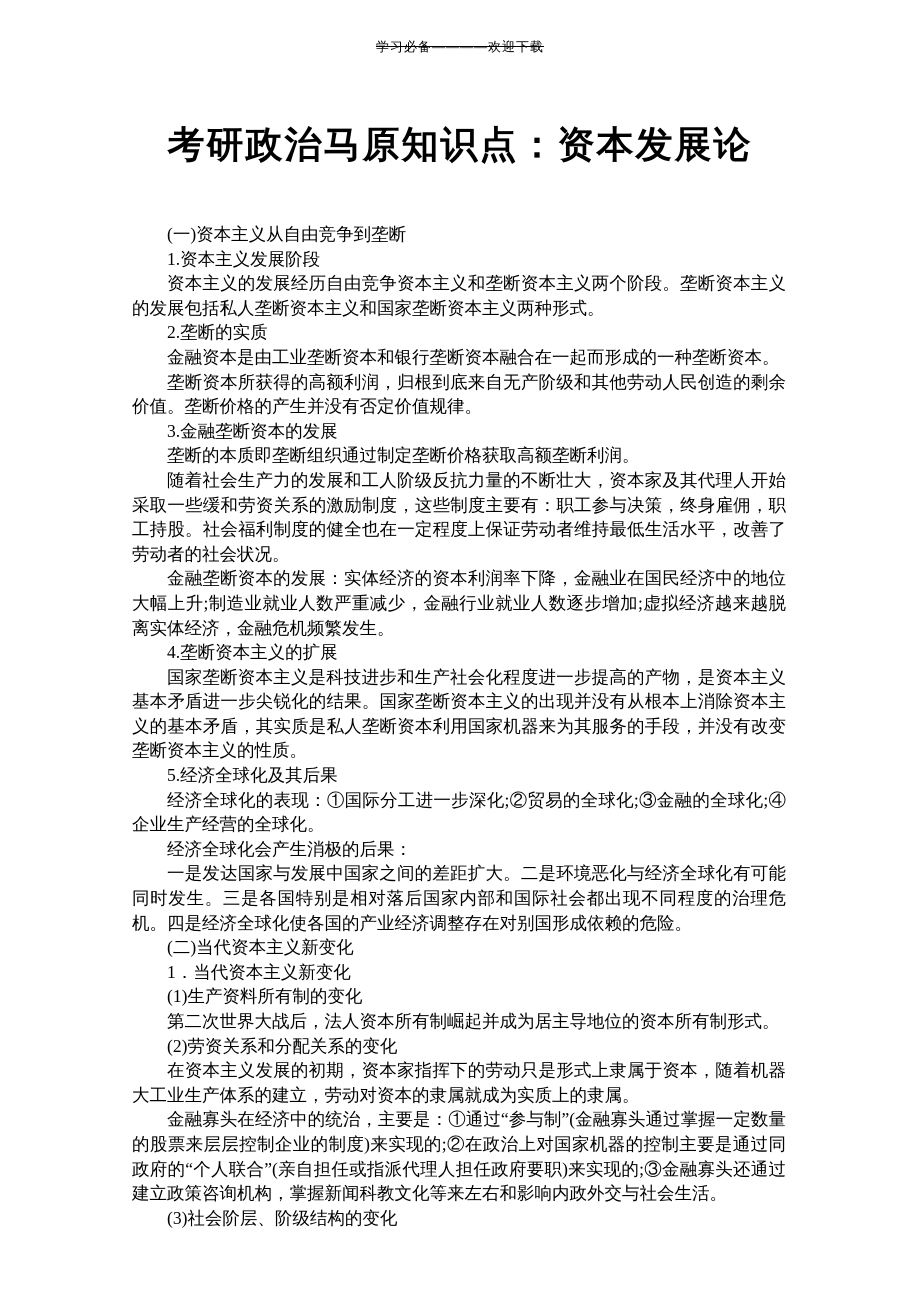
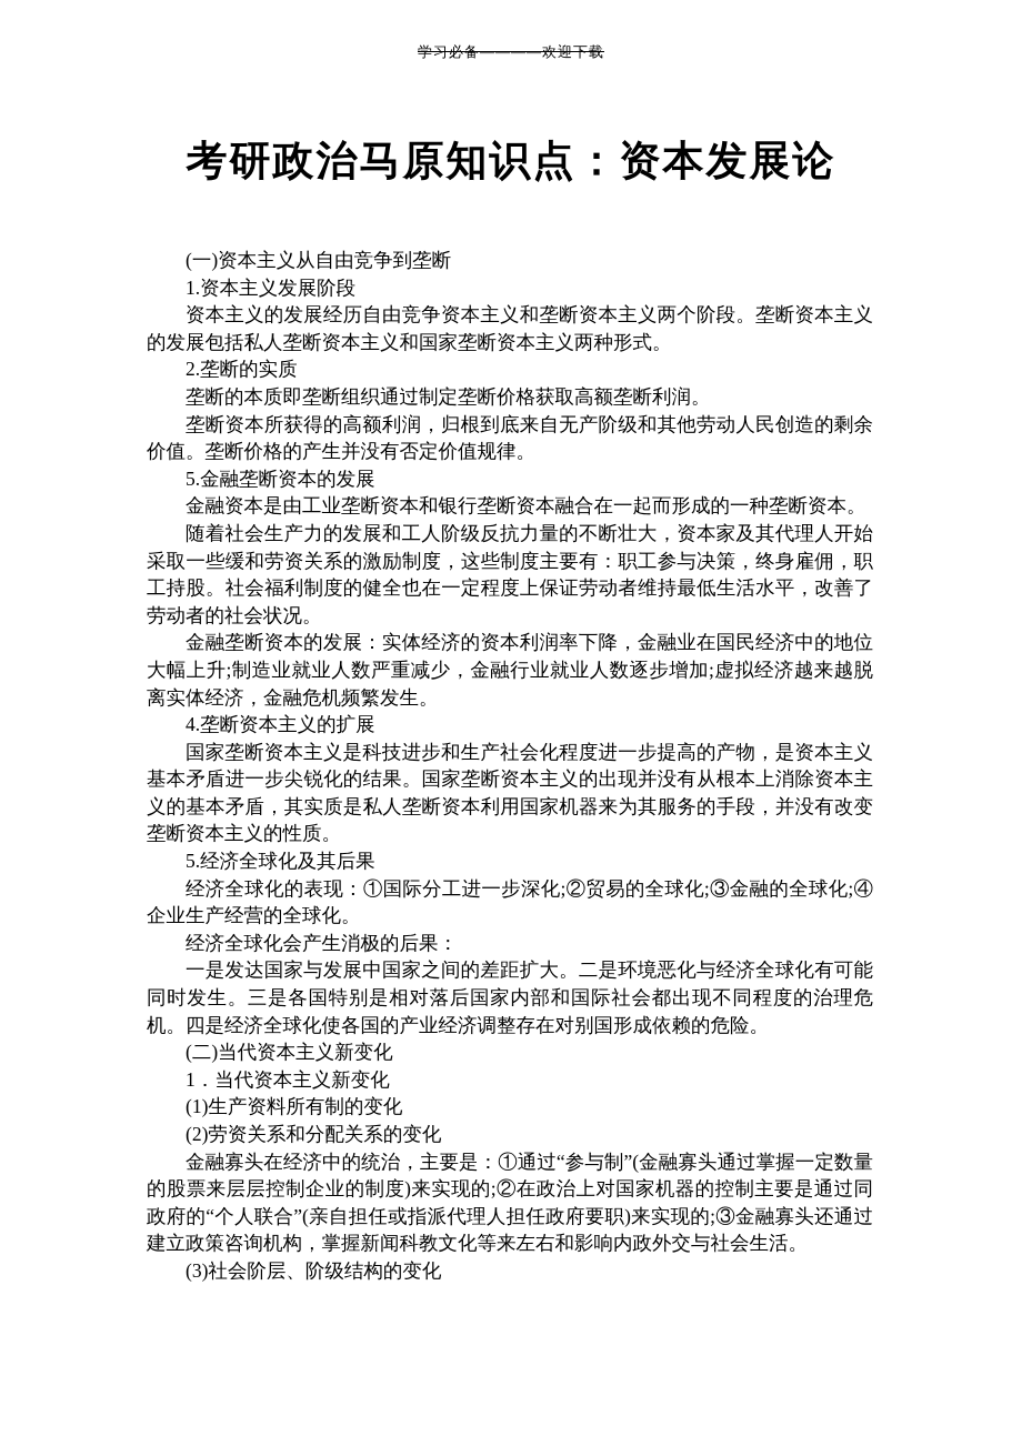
  学习必备————欢迎下载
  考研政治马原知识点：资本发展论
  (一)资本主义从自由竞争到垄断
  1.资本主义发展阶段
  资本主义的发展经历自由竞争资本主义和垄断资本主义两个阶段。垄断资本主义的发展包括私人垄断资本主义和国家垄断资本主义两种形式。
  2.垄断的实质
- 金融资本是由工业垄断资本和银行垄断资本融合在一起而形成的一种垄断资本。
+ 垄断的本质即垄断组织通过制定垄断价格获取高额垄断利润。
  垄断资本所获得的高额利润，归根到底来自无产阶级和其他劳动人民创造的剩余价值。垄断价格的产生并没有否定价值规律。
- 3.金融垄断资本的发展
+ 5.金融垄断资本的发展
- 垄断的本质即垄断组织通过制定垄断价格获取高额垄断利润。
+ 金融资本是由工业垄断资本和银行垄断资本融合在一起而形成的一种垄断资本。
  随着社会生产力的发展和工人阶级反抗力量的不断壮大，资本家及其代理人开始采取一些缓和劳资关系的激励制度，这些制度主要有：职工参与决策，终身雇佣，职工持股。社会福利制度的健全也在一定程度上保证劳动者维持最低生活水平，改善了劳动者的社会状况。
  金融垄断资本的发展：实体经济的资本利润率下降，金融业在国民经济中的地位大幅上升;制造业就业人数严重减少，金融行业就业人数逐步增加;虚拟经济越来越脱离实体经济，金融危机频繁发生。
  4.垄断资本主义的扩展
  国家垄断资本主义是科技进步和生产社会化程度进一步提高的产物，是资本主义基本矛盾进一步尖锐化的结果。国家垄断资本主义的出现并没有从根本上消除资本主义的基本矛盾，其实质是私人垄断资本利用国家机器来为其服务的手段，并没有改变垄断资本主义的性质。
  5.经济全球化及其后果
  经济全球化的表现：①国际分工进一步深化;②贸易的全球化;③金融的全球化;④企业生产经营的全球化。
  经济全球化会产生消极的后果：
  一是发达国家与发展中国家之间的差距扩大。二是环境恶化与经济全球化有可能同时发生。三是各国特别是相对落后国家内部和国际社会都出现不同程度的治理危机。四是经济全球化使各国的产业经济调整存在对别国形成依赖的危险。
  (二)当代资本主义新变化
  1．当代资本主义新变化
  (1)生产资料所有制的变化
- 第二次世界大战后，法人资本所有制崛起并成为居主导地位的资本所有制形式。
  (2)劳资关系和分配关系的变化
- 在资本主义发展的初期，资本家指挥下的劳动只是形式上隶属于资本，随着机器大工业生产体系的建立，劳动对资本的隶属就成为实质上的隶属。
  金融寡头在经济中的统治，主要是：①通过“参与制”(金融寡头通过掌握一定数量的股票来层层控制企业的制度)来实现的;②在政治上对国家机器的控制主要是通过同政府的“个人联合”(亲自担任或指派代理人担任政府要职)来实现的;③金融寡头还通过建立政策咨询机构，掌握新闻科教文化等来左右和影响内政外交与社会生活。
  (3)社会阶层、阶级结构的变化
